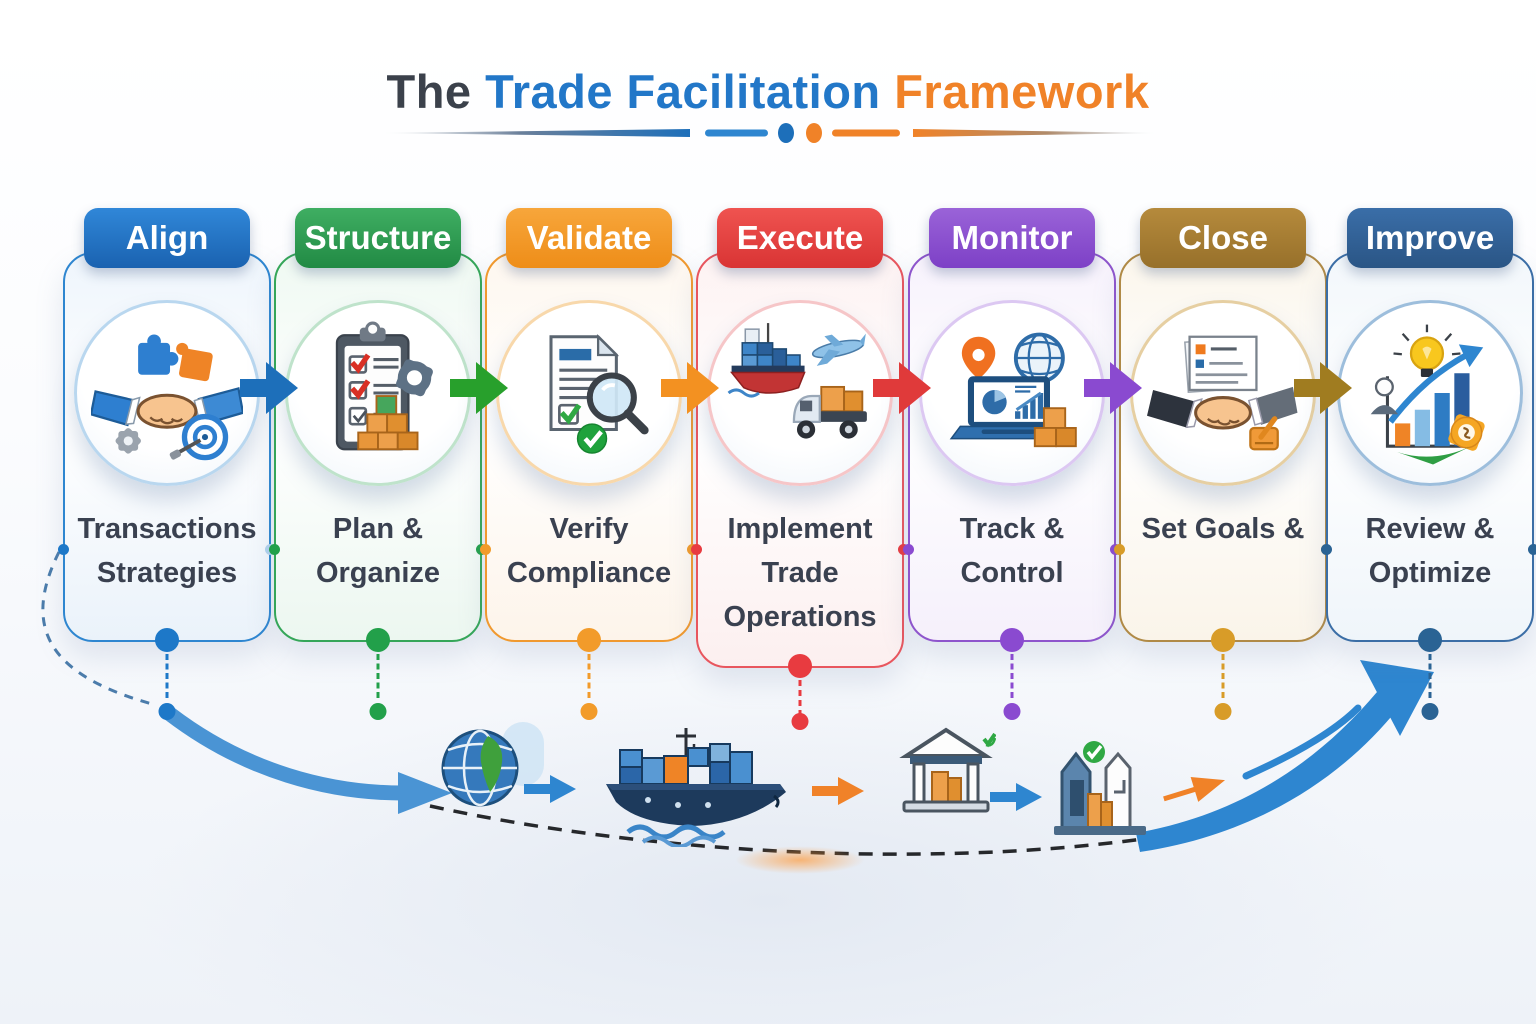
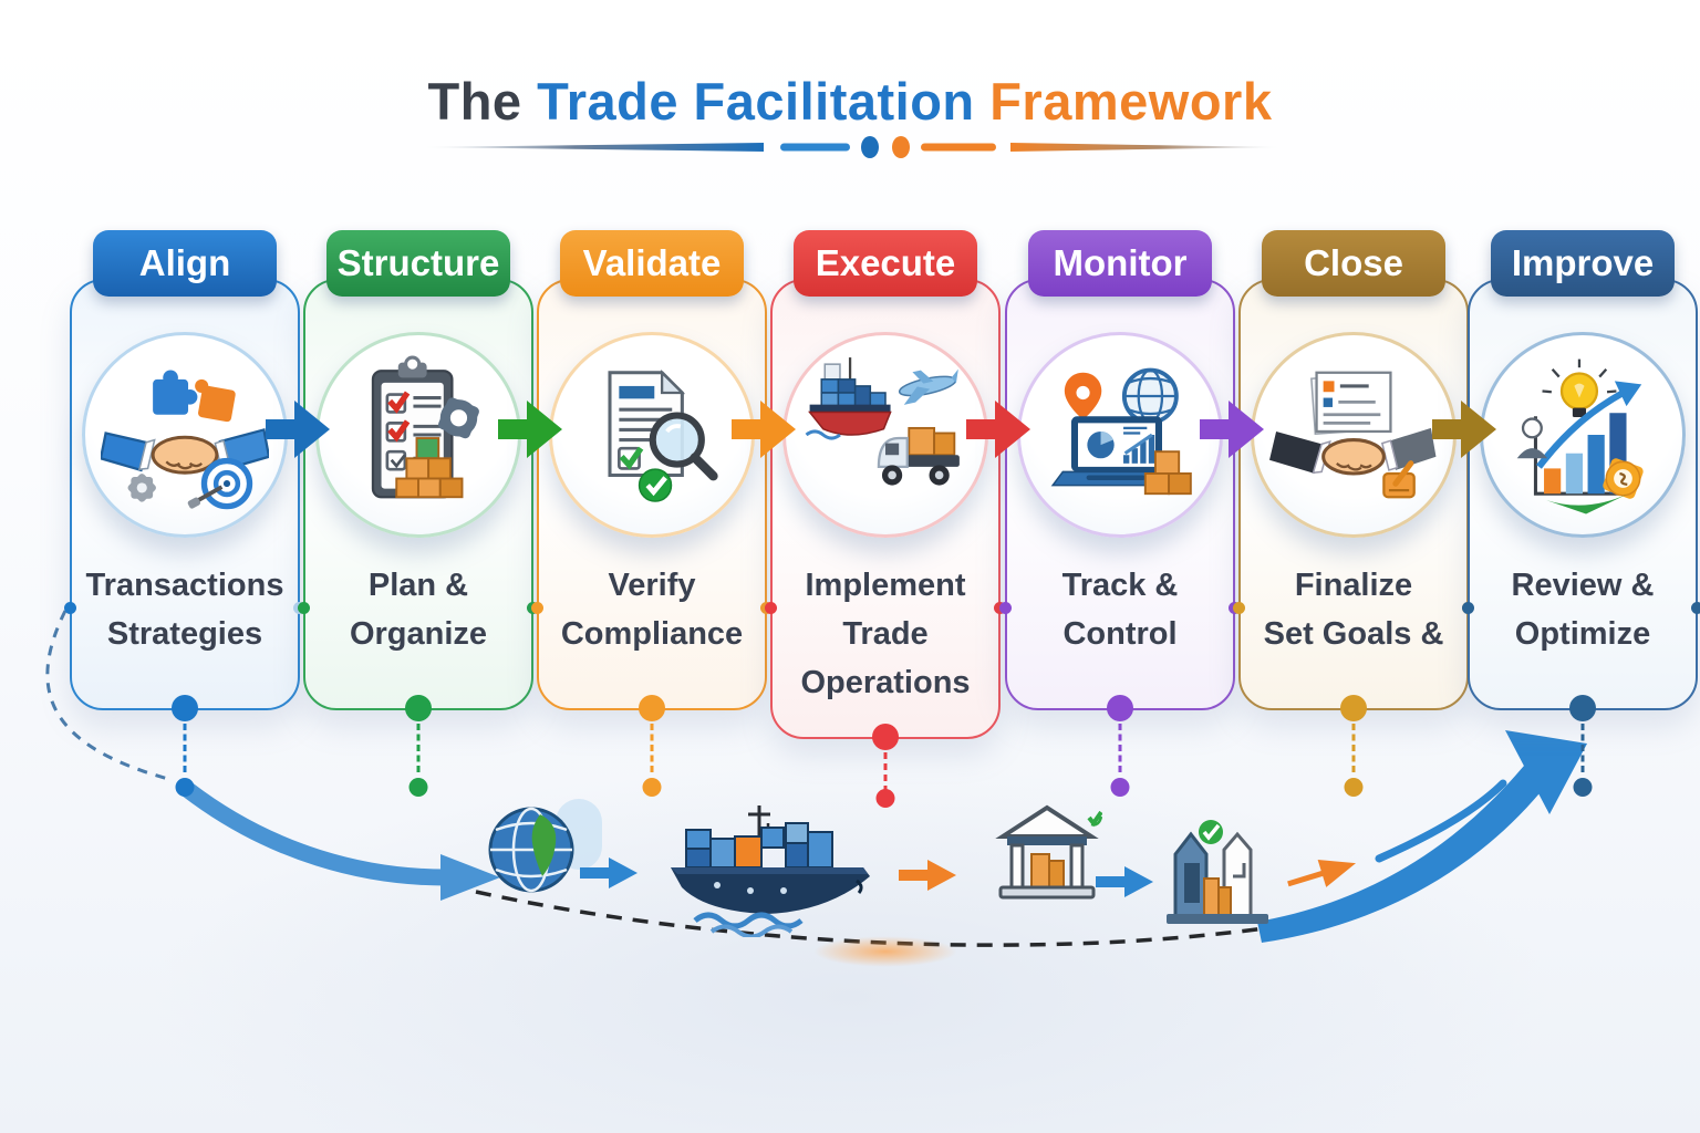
  The Trade Facilitation Framework
  Align
  Transactions
  Strategies
  Structure
  Plan &
  Organize
  Validate
  Verify
  Compliance
  Execute
  Implement
  Trade
  Operations
  Monitor
  Track &
  Control
  Close
+ Finalize
  Set Goals &
  Improve
  Review &
  Optimize
